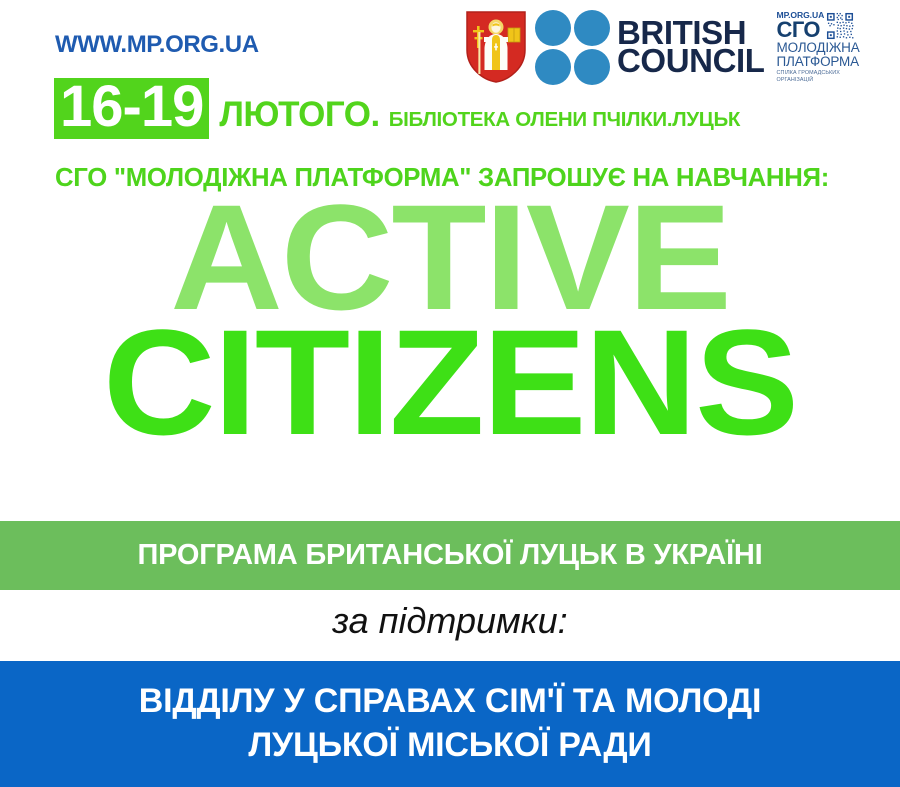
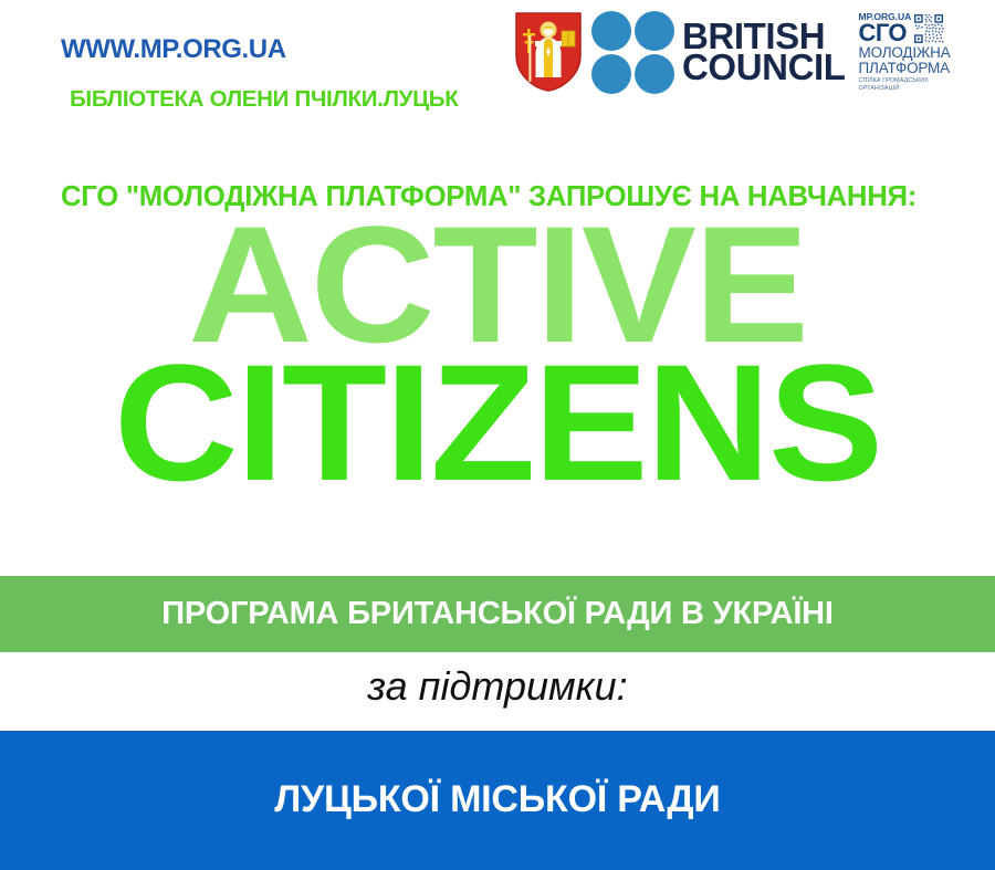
  WWW.MP.ORG.UA
  BRITISH
  COUNCIL
  MP.ORG.UA
  СГО
  МОЛОДІЖНА
  ПЛАТФОРМА
- 16-19
- ЛЮТОГО.
  БІБЛІОТЕКА ОЛЕНИ ПЧІЛКИ.ЛУЦЬК
  СГО "МОЛОДІЖНА ПЛАТФОРМА" ЗАПРОШУЄ НА НАВЧАННЯ:
  ACTIVE
  CITIZENS
- ПРОГРАМА БРИТАНСЬКОЇ ЛУЦЬК В УКРАЇНІ
+ ПРОГРАМА БРИТАНСЬКОЇ РАДИ В УКРАЇНІ
  за підтримки:
- ВІДДІЛУ У СПРАВАХ СІМ'Ї ТА МОЛОДІ
  ЛУЦЬКОЇ МІСЬКОЇ РАДИ
